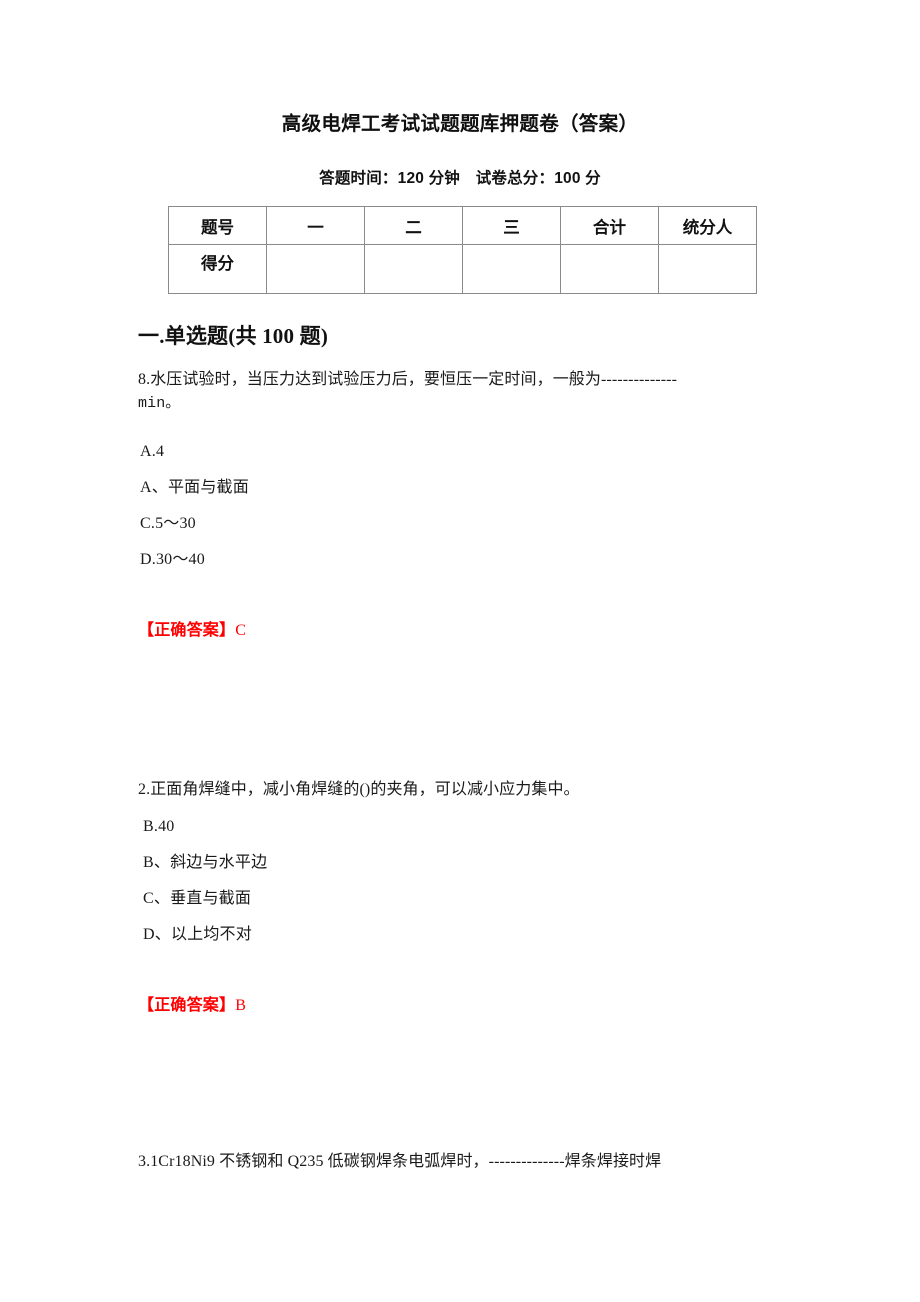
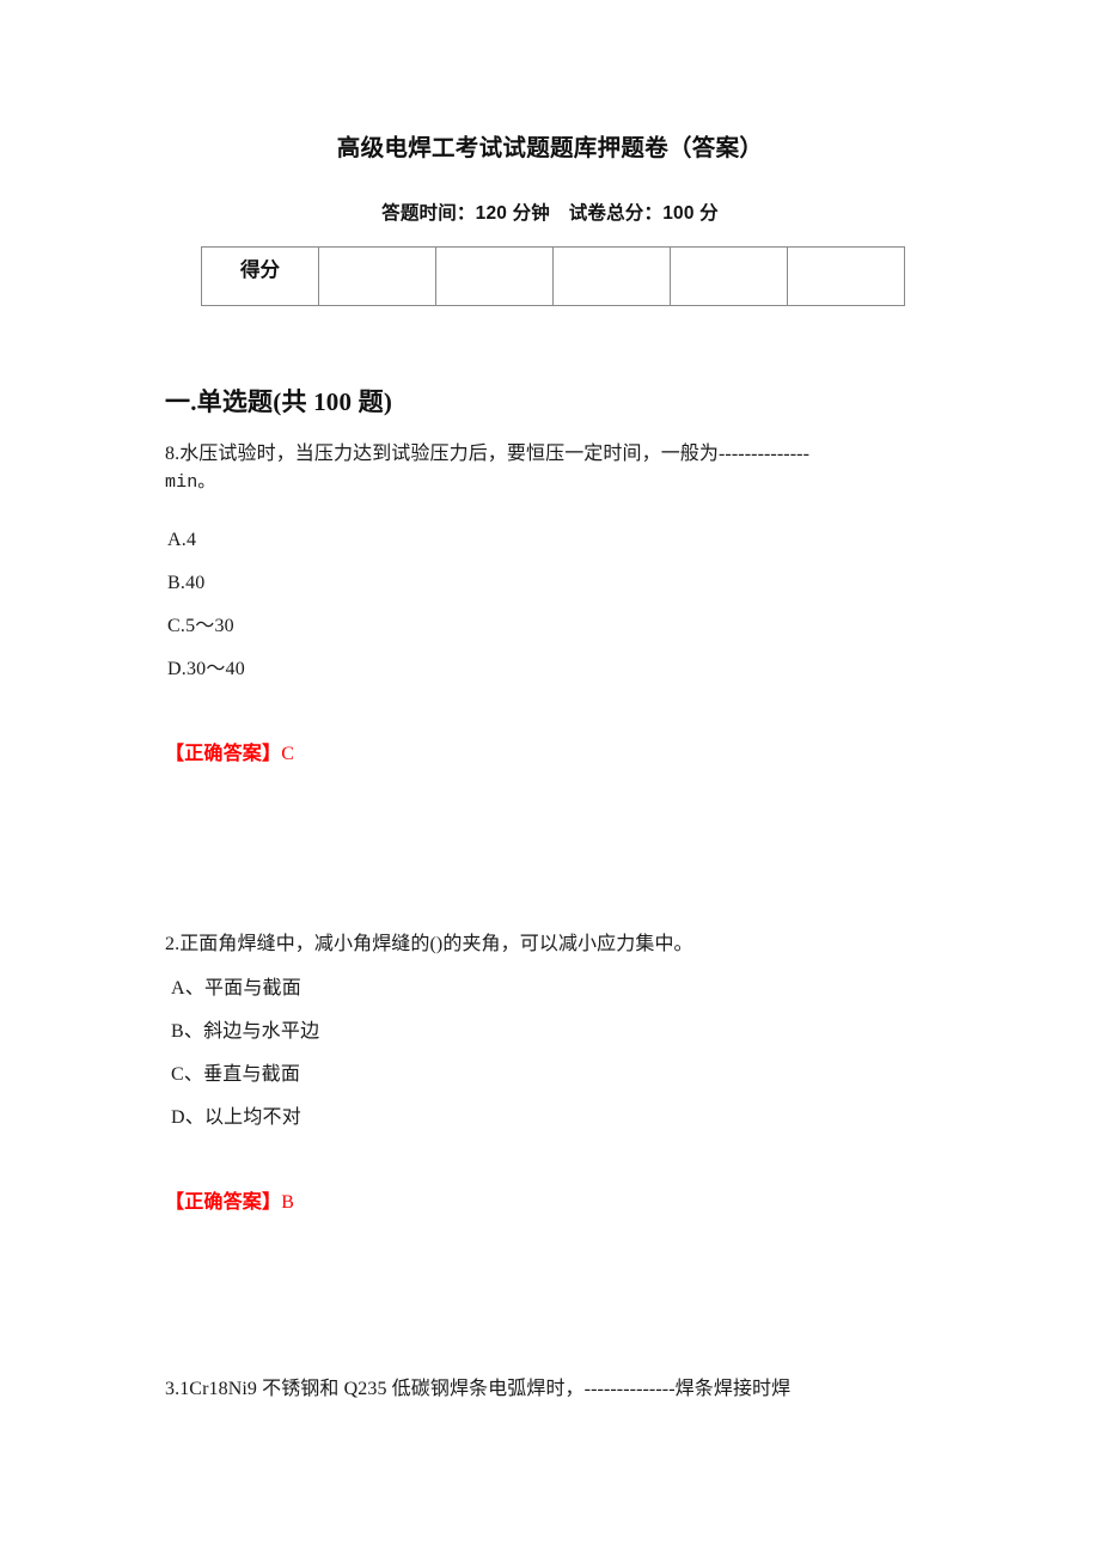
  高级电焊工考试试题题库押题卷（答案）
  答题时间：120 分钟 试卷总分：100 分
- 题号	一	二	三	合计	统分人
  得分
  一.单选题(共 100 题)
  8.水压试验时，当压力达到试验压力后，要恒压一定时间，一般为--------------
  min。
  A.4
- A、平面与截面
+ B.40
  C.5～30
  D.30～40
  【正确答案】C
  2.正面角焊缝中，减小角焊缝的()的夹角，可以减小应力集中。
- B.40
+ A、平面与截面
  B、斜边与水平边
  C、垂直与截面
  D、以上均不对
  【正确答案】B
  3.1Cr18Ni9 不锈钢和 Q235 低碳钢焊条电弧焊时，--------------焊条焊接时焊
